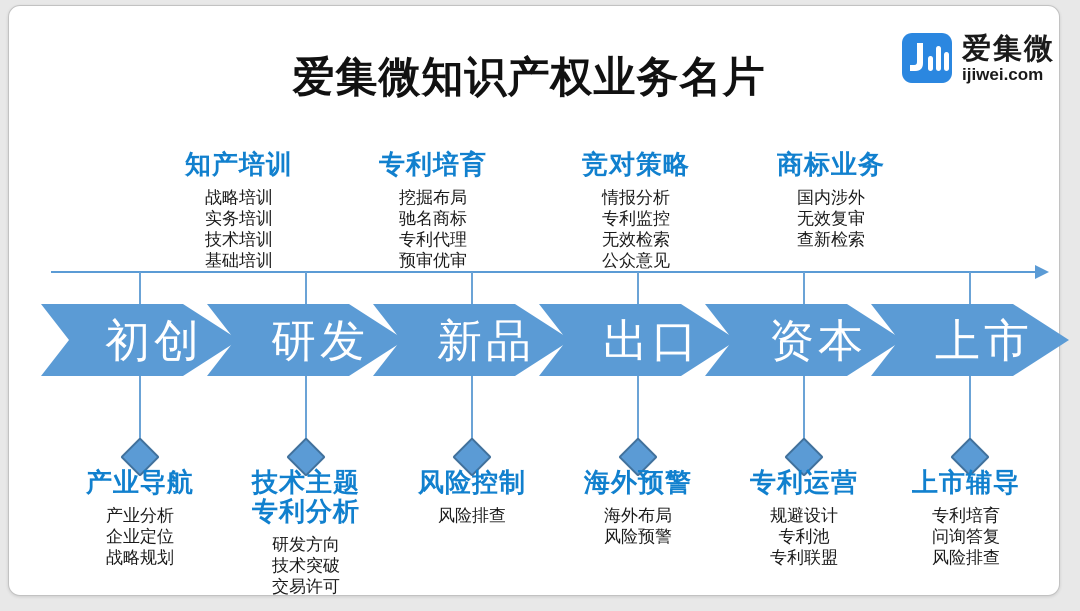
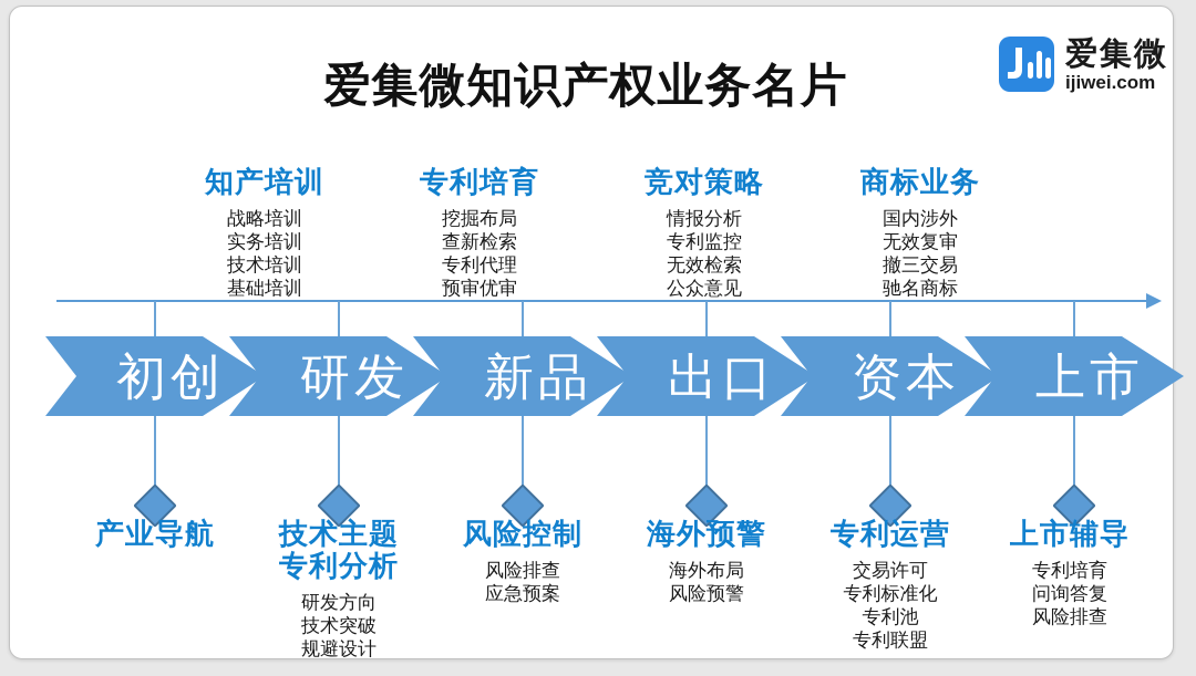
  爱集微知识产权业务名片
  爱集微
  ijiwei.com
  知产培训
  战略培训
  实务培训
  技术培训
  基础培训
  专利培育
  挖掘布局
- 驰名商标
+ 查新检索
  专利代理
  预审优审
  竞对策略
  情报分析
  专利监控
  无效检索
  公众意见
  商标业务
  国内涉外
  无效复审
+ 撤三交易
- 查新检索
+ 驰名商标
  初创
  研发
  新品
  出口
  资本
  上市
  产业导航
- 产业分析
- 企业定位
- 战略规划
  技术主题
  专利分析
  研发方向
  技术突破
- 交易许可
+ 规避设计
  风险控制
  风险排查
+ 应急预案
  海外预警
  海外布局
  风险预警
  专利运营
- 规避设计
+ 交易许可
+ 专利标准化
  专利池
  专利联盟
  上市辅导
  专利培育
  问询答复
  风险排查
